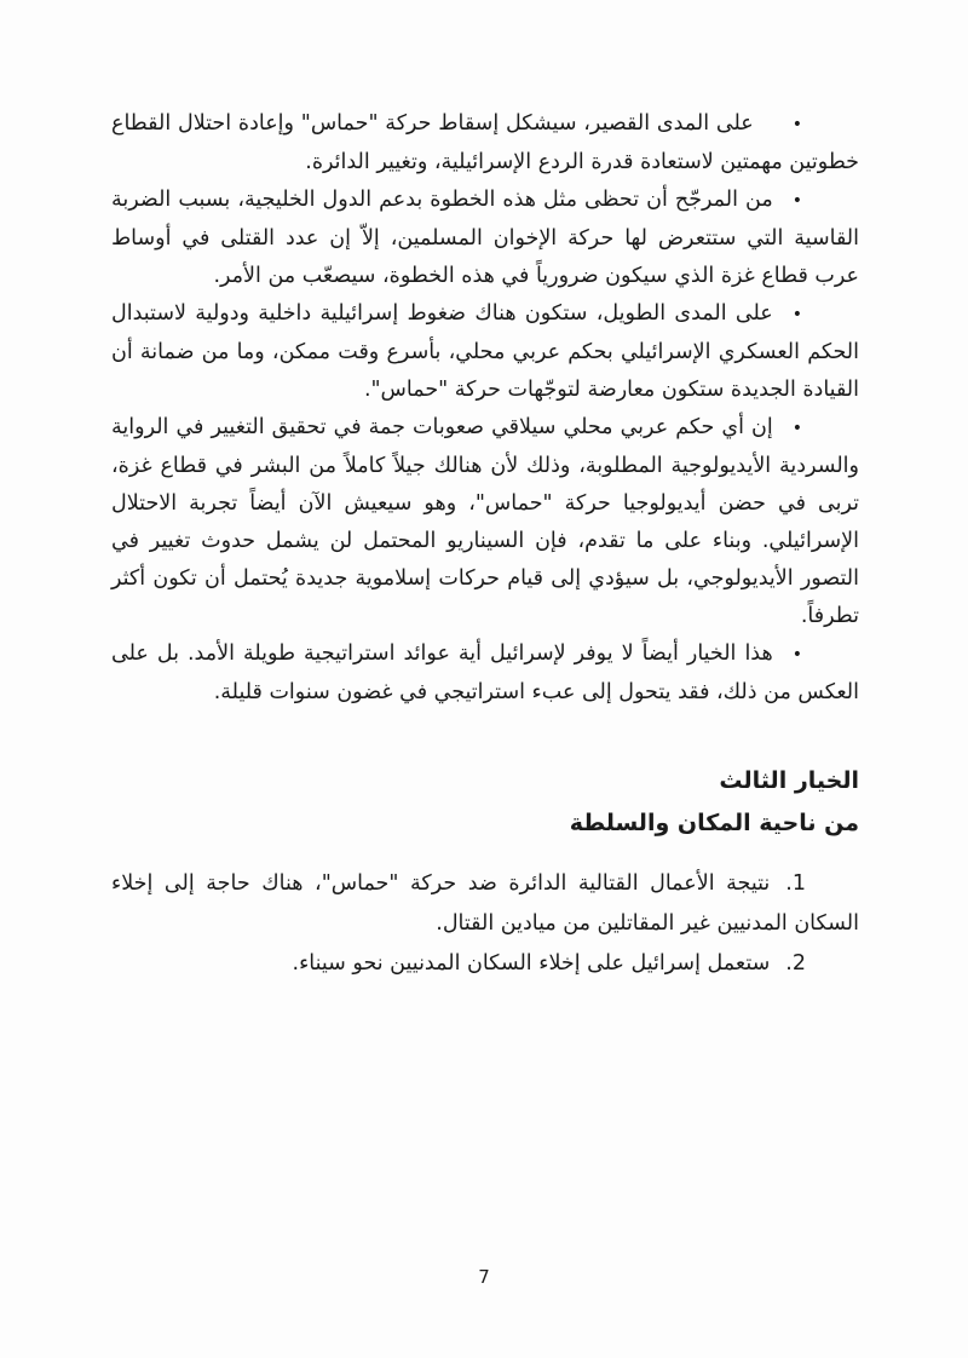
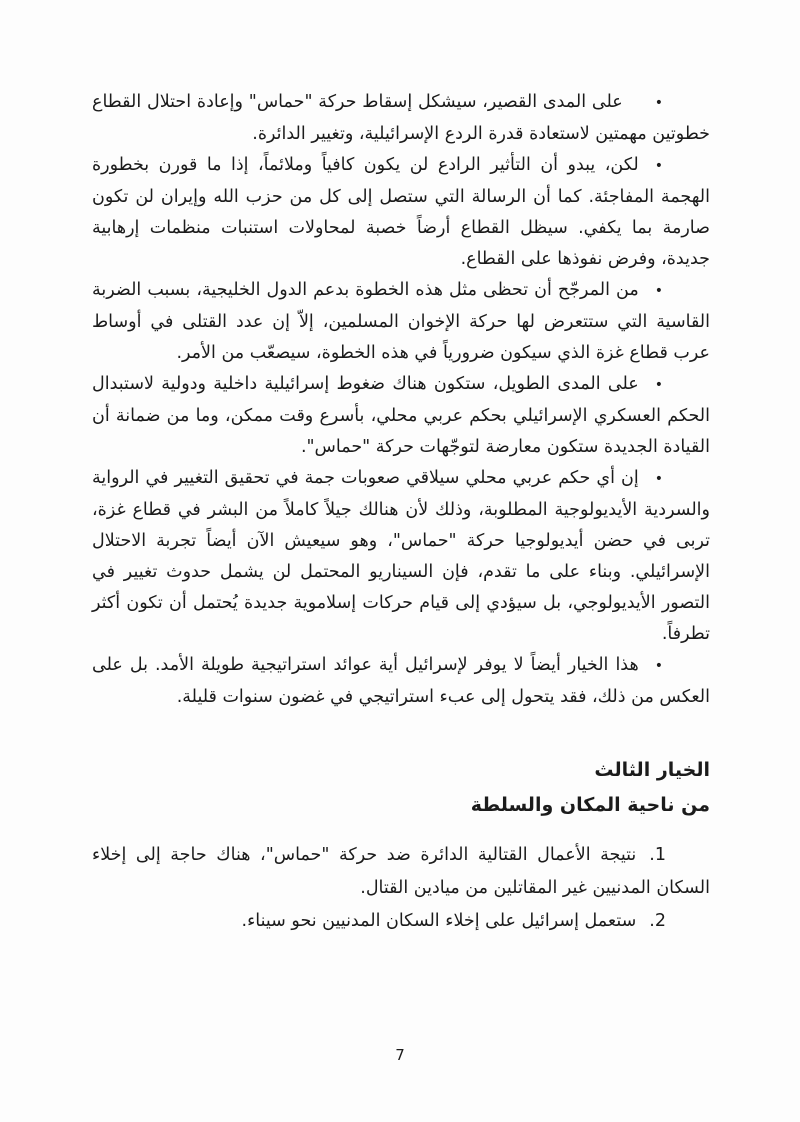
  •على المدى القصير، سيشكل إسقاط حركة "حماس" وإعادة احتلال القطاع خطوتين مهمتين لاستعادة قدرة الردع الإسرائيلية، وتغيير الدائرة.
+ •لكن، يبدو أن التأثير الرادع لن يكون كافياً وملائماً، إذا ما قورن بخطورة الهجمة المفاجئة. كما أن الرسالة التي ستصل إلى كل من حزب الله وإيران لن تكون صارمة بما يكفي. سيظل القطاع أرضاً خصبة لمحاولات استنبات منظمات إرهابية جديدة، وفرض نفوذها على القطاع.
  •من المرجّح أن تحظى مثل هذه الخطوة بدعم الدول الخليجية، بسبب الضربة القاسية التي ستتعرض لها حركة الإخوان المسلمين، إلاّ إن عدد القتلى في أوساط عرب قطاع غزة الذي سيكون ضرورياً في هذه الخطوة، سيصعّب من الأمر.
  •على المدى الطويل، ستكون هناك ضغوط إسرائيلية داخلية ودولية لاستبدال الحكم العسكري الإسرائيلي بحكم عربي محلي، بأسرع وقت ممكن، وما من ضمانة أن القيادة الجديدة ستكون معارضة لتوجّهات حركة "حماس".
  •إن أي حكم عربي محلي سيلاقي صعوبات جمة في تحقيق التغيير في الرواية والسردية الأيديولوجية المطلوبة، وذلك لأن هنالك جيلاً كاملاً من البشر في قطاع غزة، تربى في حضن أيديولوجيا حركة "حماس"، وهو سيعيش الآن أيضاً تجربة الاحتلال الإسرائيلي. وبناء على ما تقدم، فإن السيناريو المحتمل لن يشمل حدوث تغيير في التصور الأيديولوجي، بل سيؤدي إلى قيام حركات إسلاموية جديدة يُحتمل أن تكون أكثر تطرفاً.
  •هذا الخيار أيضاً لا يوفر لإسرائيل أية عوائد استراتيجية طويلة الأمد. بل على العكس من ذلك، فقد يتحول إلى عبء استراتيجي في غضون سنوات قليلة.
  الخيار الثالث
  من ناحية المكان والسلطة
  1.نتيجة الأعمال القتالية الدائرة ضد حركة "حماس"، هناك حاجة إلى إخلاء السكان المدنيين غير المقاتلين من ميادين القتال.
  2.ستعمل إسرائيل على إخلاء السكان المدنيين نحو سيناء.
  7
